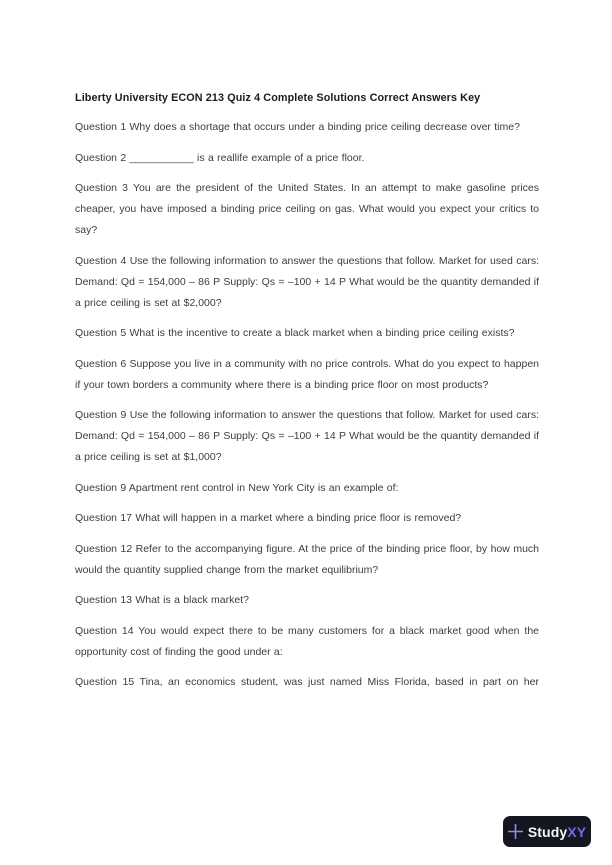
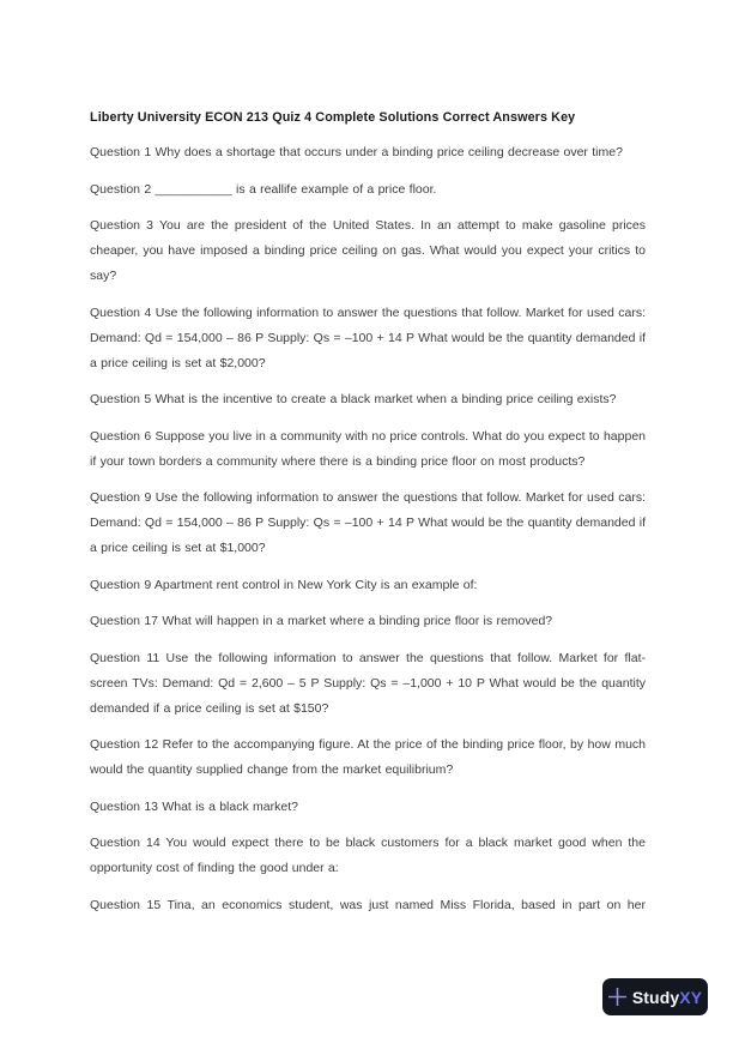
  Liberty University ECON 213 Quiz 4 Complete Solutions Correct Answers Key
  Question 1 Why does a shortage that occurs under a binding price ceiling decrease over time?
  Question 2 ___________ is a reallife example of a price floor.
  Question 3 You are the president of the United States. In an attempt to make gasoline prices cheaper, you have imposed a binding price ceiling on gas. What would you expect your critics to say?
  Question 4 Use the following information to answer the questions that follow. Market for used cars: Demand: Qd = 154,000 – 86 P Supply: Qs = –100 + 14 P What would be the quantity demanded if a price ceiling is set at $2,000?
  Question 5 What is the incentive to create a black market when a binding price ceiling exists?
  Question 6 Suppose you live in a community with no price controls. What do you expect to happen if your town borders a community where there is a binding price floor on most products?
  Question 9 Use the following information to answer the questions that follow. Market for used cars: Demand: Qd = 154,000 – 86 P Supply: Qs = –100 + 14 P What would be the quantity demanded if a price ceiling is set at $1,000?
  Question 9 Apartment rent control in New York City is an example of:
  Question 17 What will happen in a market where a binding price floor is removed?
+ Question 11 Use the following information to answer the questions that follow. Market for flat-screen TVs: Demand: Qd = 2,600 – 5 P Supply: Qs = –1,000 + 10 P What would be the quantity demanded if a price ceiling is set at $150?
  Question 12 Refer to the accompanying figure. At the price of the binding price floor, by how much would the quantity supplied change from the market equilibrium?
  Question 13 What is a black market?
- Question 14 You would expect there to be many customers for a black market good when the opportunity cost of finding the good under a:
+ Question 14 You would expect there to be black customers for a black market good when the opportunity cost of finding the good under a:
  Question 15 Tina, an economics student, was just named Miss Florida, based in part on her
  StudyXY
